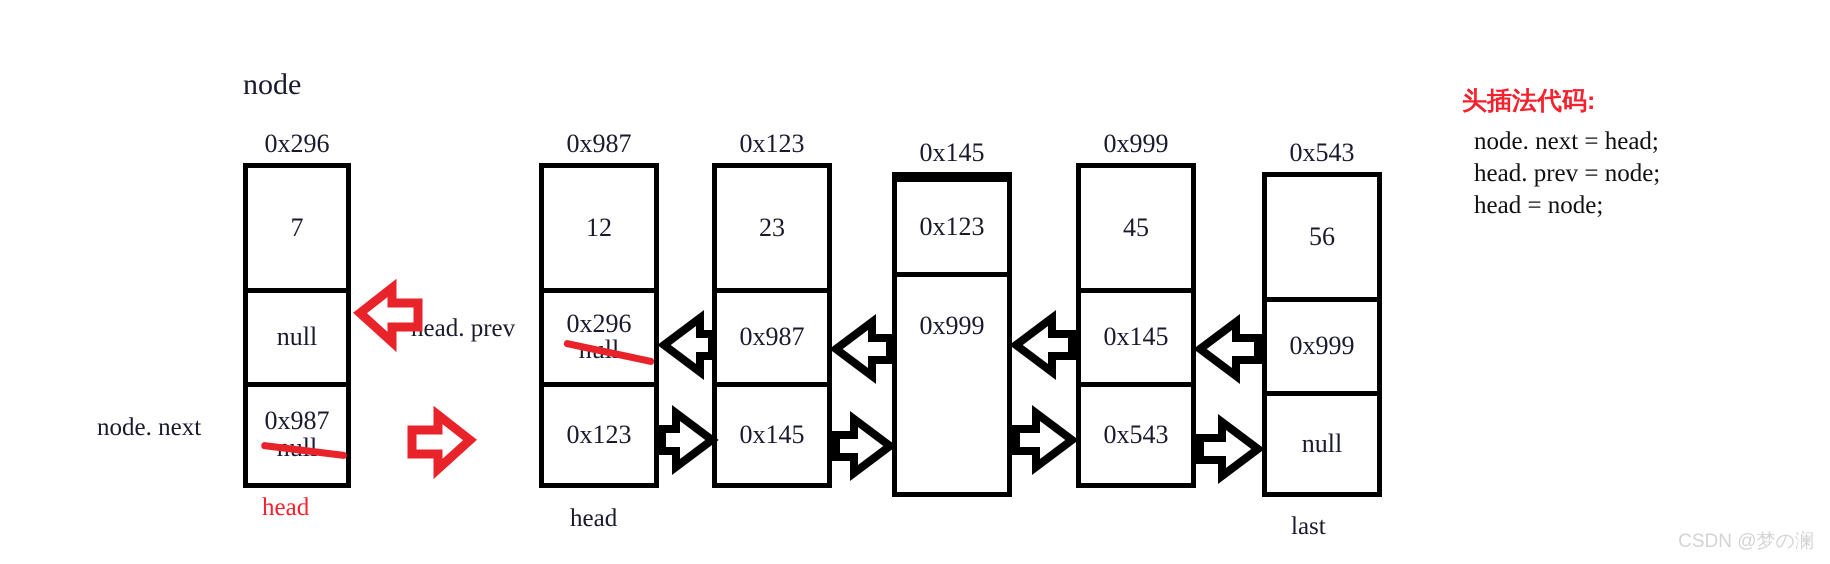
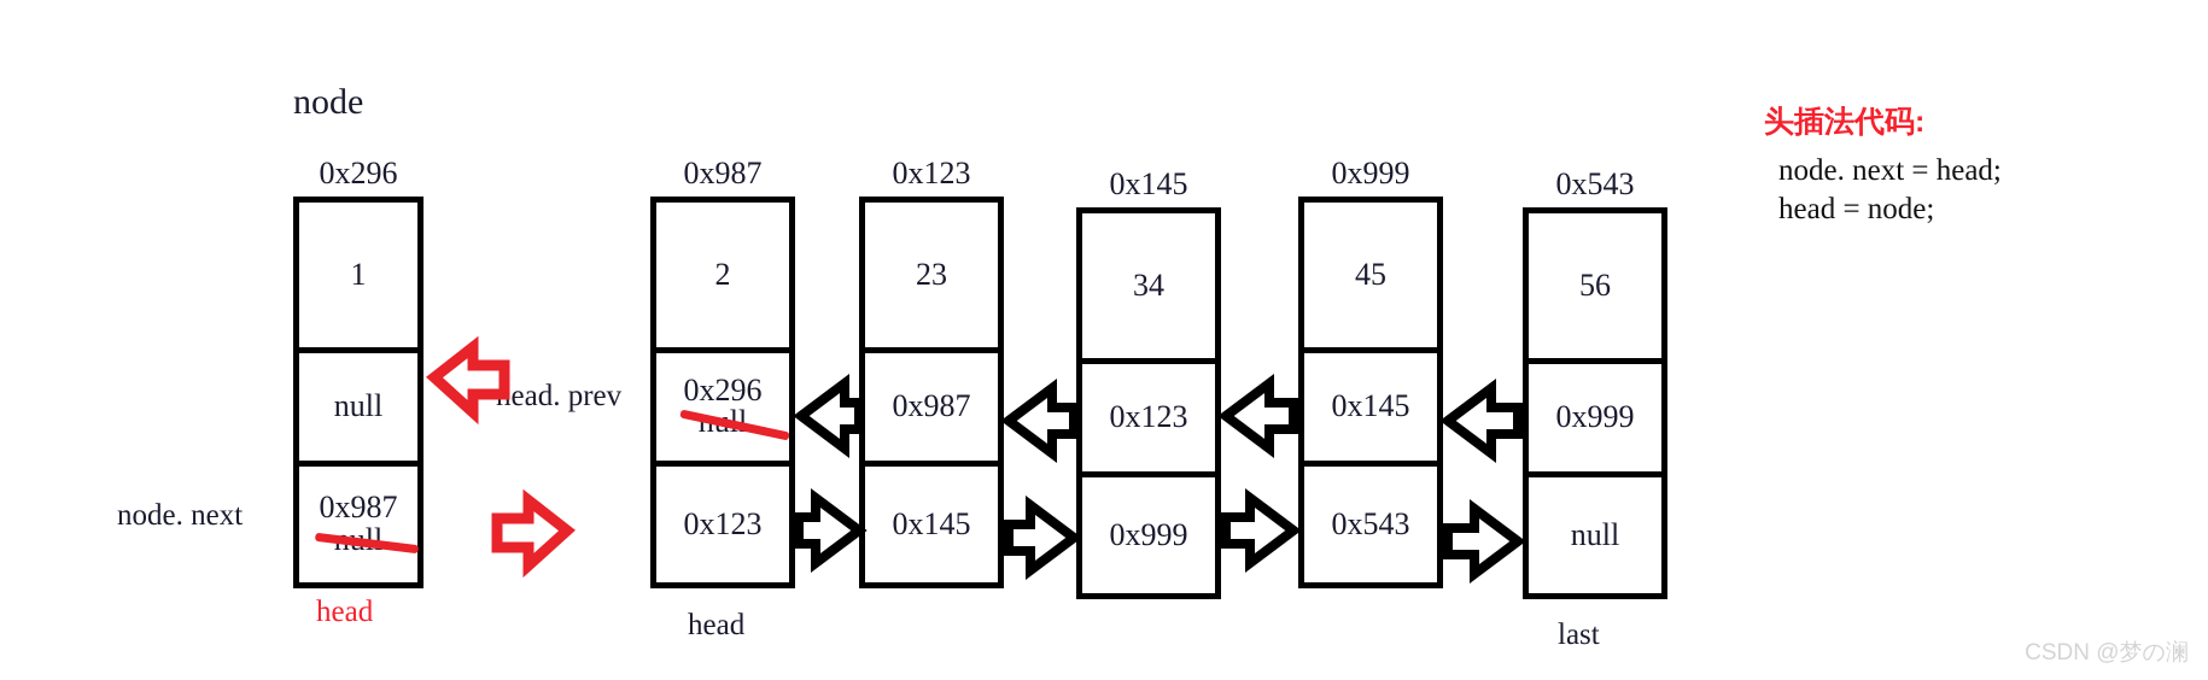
  node
  0x296
- 7
+ 1
  null
  0x987
  null
  head
  ead. prev
  node. next
  0x987
- 12
+ 2
  0x296
  null
  0x123
  head
  0x123
  23
  0x987
  0x145
  0x145
+ 34
  0x123
  0x999
  0x999
  45
  0x145
  0x543
  0x543
  56
  0x999
  null
  last
  头插法代码:
  node. next = head;
- head. prev = node;
  head = node;
  CSDN @梦の澜
